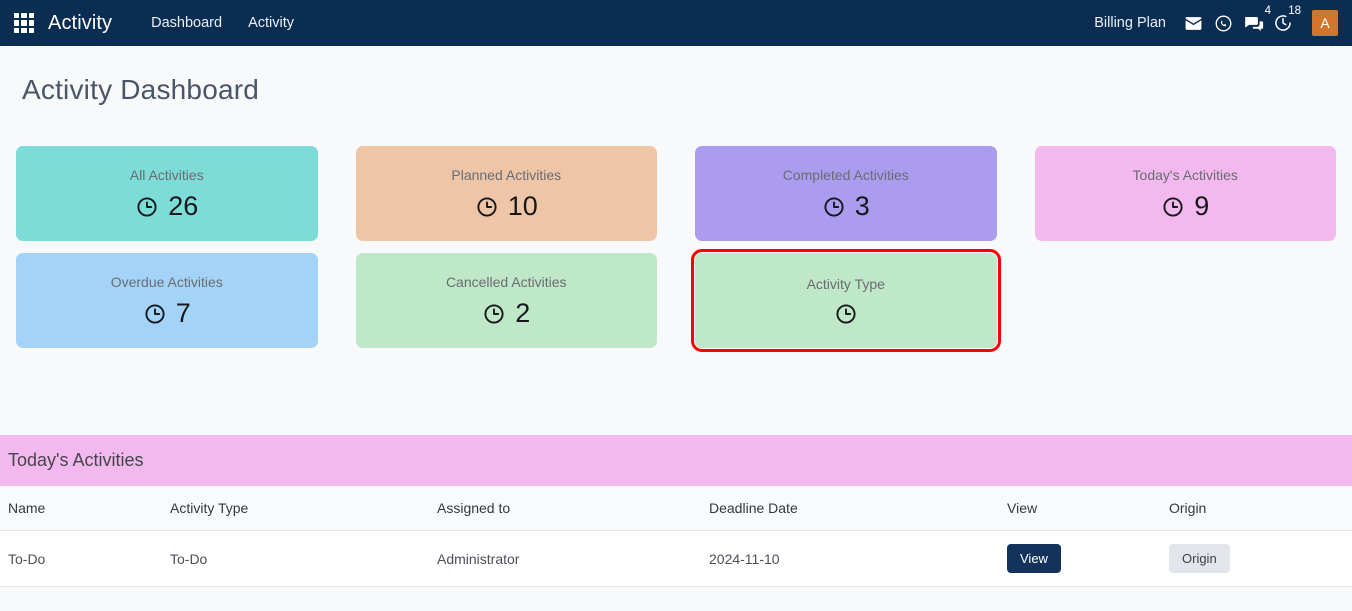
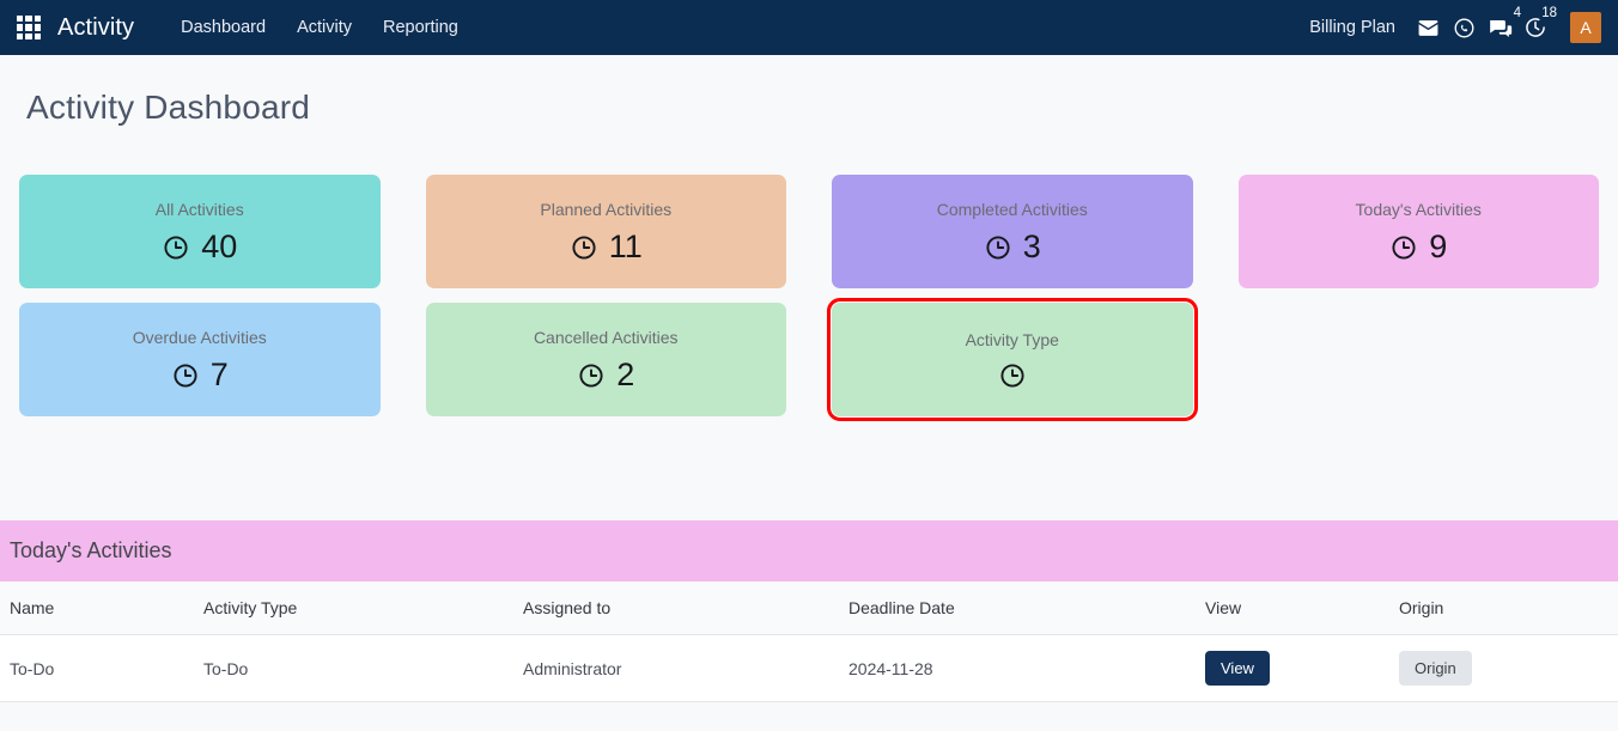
  Activity
  Dashboard
  Activity
+ Reporting
  Billing Plan
  4
  18
  A
  Activity Dashboard
  All Activities
- 26
+ 40
  Planned Activities
- 10
+ 11
  Completed Activities
  3
  Today's Activities
  9
  Overdue Activities
  7
  Cancelled Activities
  2
  Activity Type
  Today's Activities
  Name	Activity Type	Assigned to	Deadline Date	View	Origin
- To-Do	To-Do	Administrator	2024-11-10	View	Origin
+ To-Do	To-Do	Administrator	2024-11-28	View	Origin
